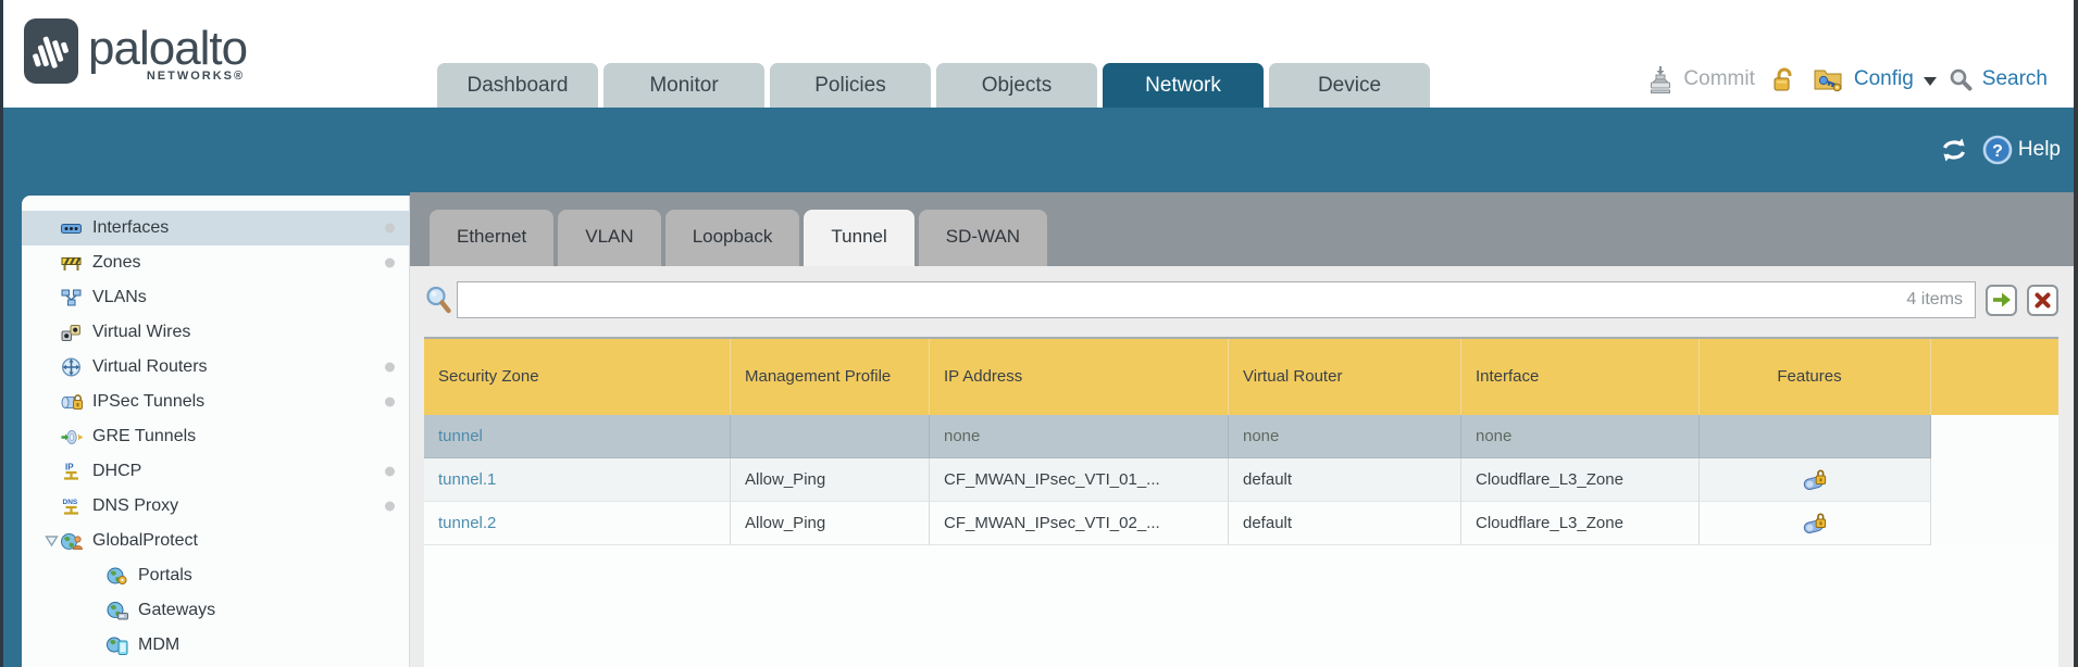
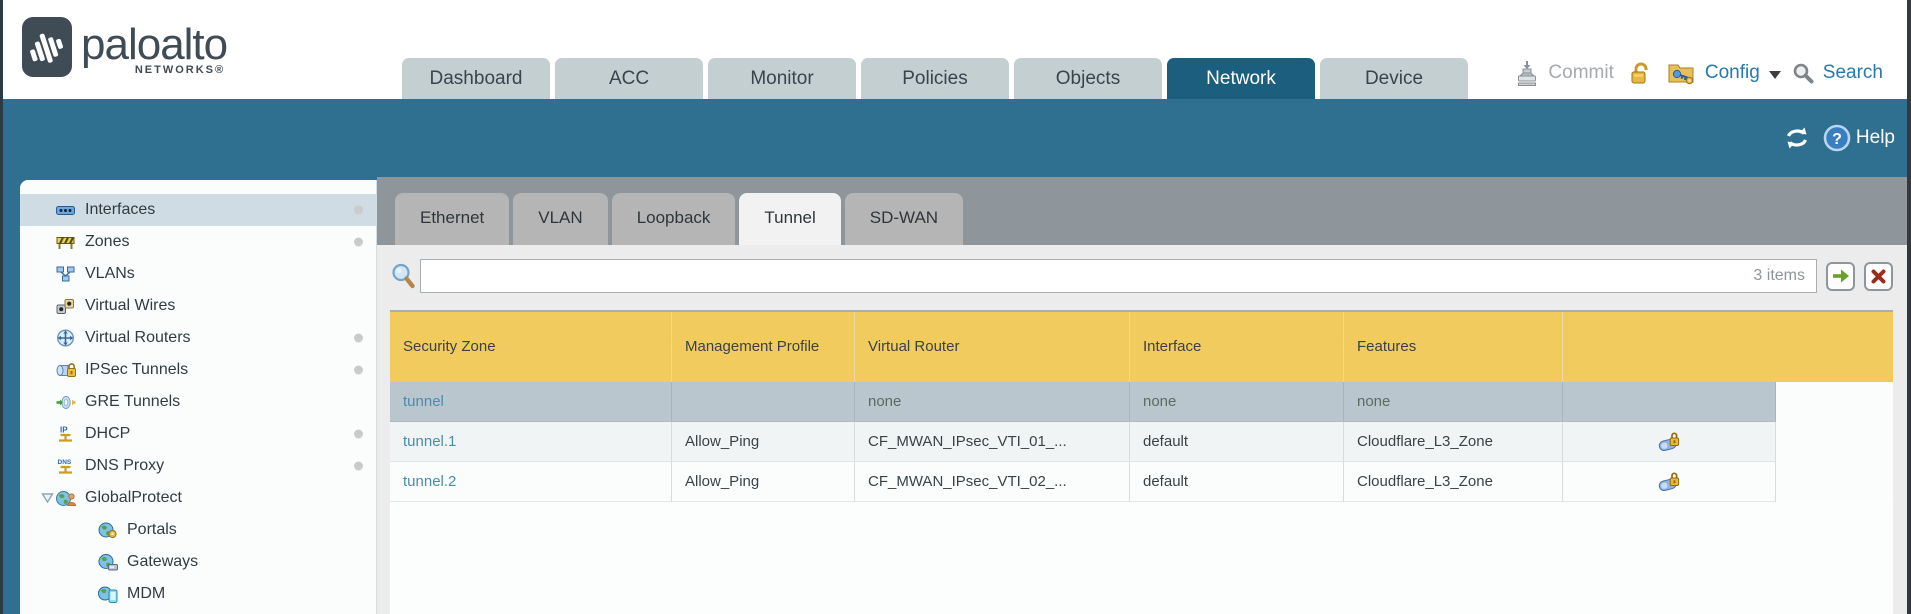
  paloalto
  NETWORKS®
  Dashboard
+ ACC
  Monitor
  Policies
  Objects
  Network
  Device
  Commit
  Config
  Search
  ?
  Help
  Interfaces
  Zones
  VLANs
  Virtual Wires
  Virtual Routers
  IPSec Tunnels
  GRE Tunnels
  IP
  DHCP
  DNS Proxy
  GlobalProtect
  Portals
  Gateways
  MDM
  Ethernet
  VLAN
  Loopback
  Tunnel
  SD-WAN
- 4 items
+ 3 items
  Security Zone
  Management Profile
- IP Address
  Virtual Router
  Interface
  Features
  tunnel
  none
  none
  none
  tunnel.1
  Allow_Ping
  CF_MWAN_IPsec_VTI_01_...
  default
  Cloudflare_L3_Zone
  tunnel.2
  Allow_Ping
  CF_MWAN_IPsec_VTI_02_...
  default
  Cloudflare_L3_Zone
